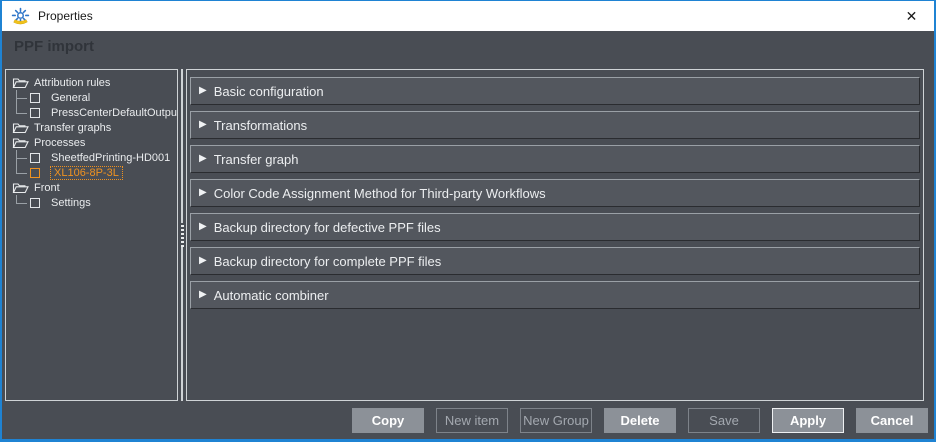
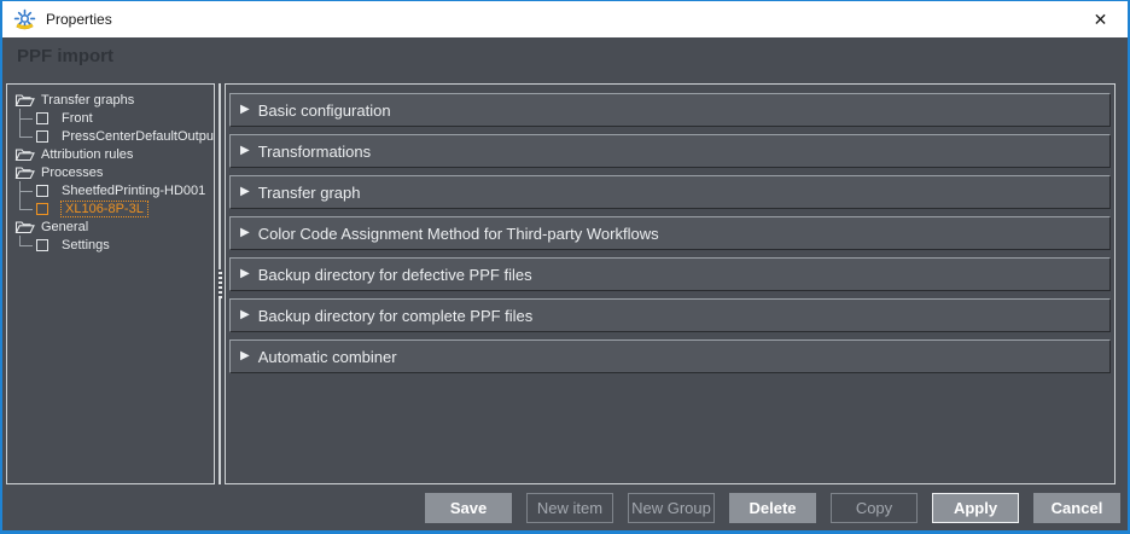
  Properties
  ✕
  PPF import
- Attribution rules
+ Transfer graphs
- General
+ Front
  PressCenterDefaultOutpu
- Transfer graphs
+ Attribution rules
  Processes
  SheetfedPrinting-HD001
  XL106-8P-3L
- Front
+ General
  Settings
  ▶
  Basic configuration
  ▶
  Transformations
  ▶
  Transfer graph
  ▶
  Color Code Assignment Method for Third-party Workflows
  ▶
  Backup directory for defective PPF files
  ▶
  Backup directory for complete PPF files
  ▶
  Automatic combiner
- Copy
+ Save
  New item
  New Group
  Delete
- Save
+ Copy
  Apply
  Cancel
